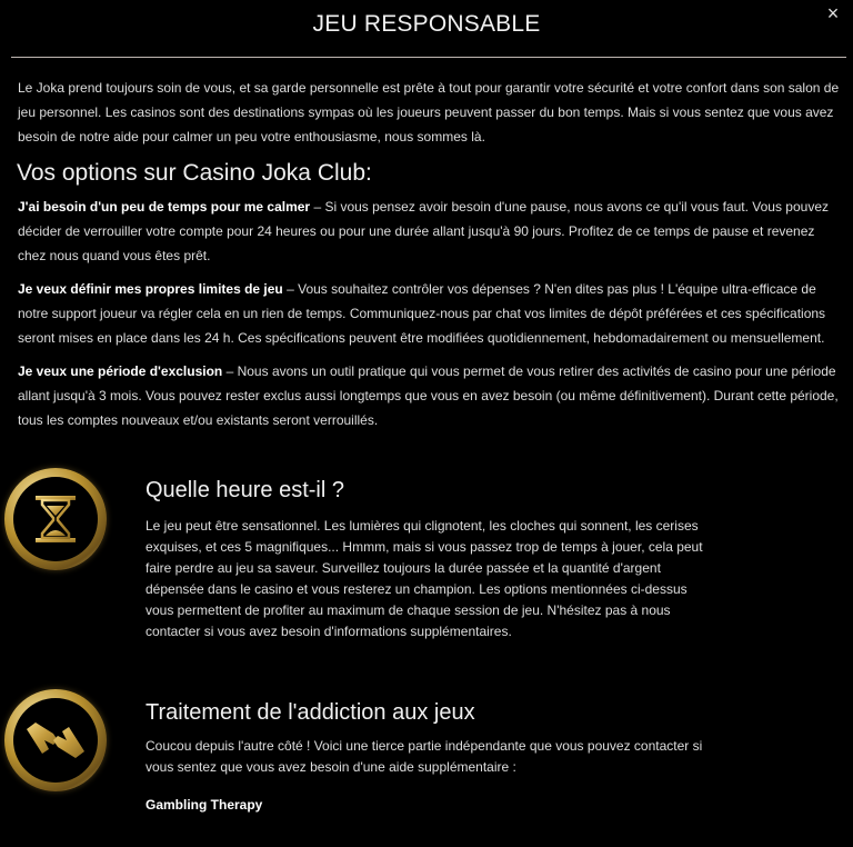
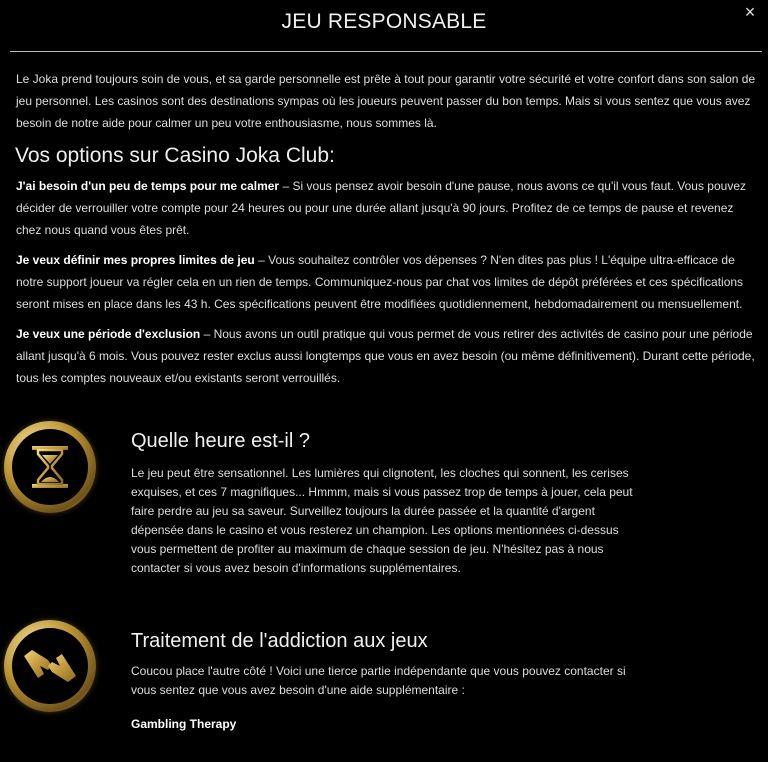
  ×
  JEU RESPONSABLE
  Le Joka prend toujours soin de vous, et sa garde personnelle est prête à tout pour garantir votre sécurité et votre confort dans son salon de jeu personnel. Les casinos sont des destinations sympas où les joueurs peuvent passer du bon temps. Mais si vous sentez que vous avez besoin de notre aide pour calmer un peu votre enthousiasme, nous sommes là.
  Vos options sur Casino Joka Club:
  J'ai besoin d'un peu de temps pour me calmer – Si vous pensez avoir besoin d'une pause, nous avons ce qu'il vous faut. Vous pouvez décider de verrouiller votre compte pour 24 heures ou pour une durée allant jusqu'à 90 jours. Profitez de ce temps de pause et revenez chez nous quand vous êtes prêt.
- Je veux définir mes propres limites de jeu – Vous souhaitez contrôler vos dépenses ? N'en dites pas plus ! L'équipe ultra-efficace de notre support joueur va régler cela en un rien de temps. Communiquez-nous par chat vos limites de dépôt préférées et ces spécifications seront mises en place dans les 24 h. Ces spécifications peuvent être modifiées quotidiennement, hebdomadairement ou mensuellement.
+ Je veux définir mes propres limites de jeu – Vous souhaitez contrôler vos dépenses ? N'en dites pas plus ! L'équipe ultra-efficace de notre support joueur va régler cela en un rien de temps. Communiquez-nous par chat vos limites de dépôt préférées et ces spécifications seront mises en place dans les 43 h. Ces spécifications peuvent être modifiées quotidiennement, hebdomadairement ou mensuellement.
- Je veux une période d'exclusion – Nous avons un outil pratique qui vous permet de vous retirer des activités de casino pour une période allant jusqu'à 3 mois. Vous pouvez rester exclus aussi longtemps que vous en avez besoin (ou même définitivement). Durant cette période, tous les comptes nouveaux et/ou existants seront verrouillés.
+ Je veux une période d'exclusion – Nous avons un outil pratique qui vous permet de vous retirer des activités de casino pour une période allant jusqu'à 6 mois. Vous pouvez rester exclus aussi longtemps que vous en avez besoin (ou même définitivement). Durant cette période, tous les comptes nouveaux et/ou existants seront verrouillés.
  Quelle heure est-il ?
- Le jeu peut être sensationnel. Les lumières qui clignotent, les cloches qui sonnent, les cerises exquises, et ces 5 magnifiques... Hmmm, mais si vous passez trop de temps à jouer, cela peut faire perdre au jeu sa saveur. Surveillez toujours la durée passée et la quantité d'argent dépensée dans le casino et vous resterez un champion. Les options mentionnées ci-dessus vous permettent de profiter au maximum de chaque session de jeu. N'hésitez pas à nous contacter si vous avez besoin d'informations supplémentaires.
+ Le jeu peut être sensationnel. Les lumières qui clignotent, les cloches qui sonnent, les cerises exquises, et ces 7 magnifiques... Hmmm, mais si vous passez trop de temps à jouer, cela peut faire perdre au jeu sa saveur. Surveillez toujours la durée passée et la quantité d'argent dépensée dans le casino et vous resterez un champion. Les options mentionnées ci-dessus vous permettent de profiter au maximum de chaque session de jeu. N'hésitez pas à nous contacter si vous avez besoin d'informations supplémentaires.
  Traitement de l'addiction aux jeux
- Coucou depuis l'autre côté ! Voici une tierce partie indépendante que vous pouvez contacter si vous sentez que vous avez besoin d'une aide supplémentaire :
+ Coucou place l'autre côté ! Voici une tierce partie indépendante que vous pouvez contacter si vous sentez que vous avez besoin d'une aide supplémentaire :
  Gambling Therapy
